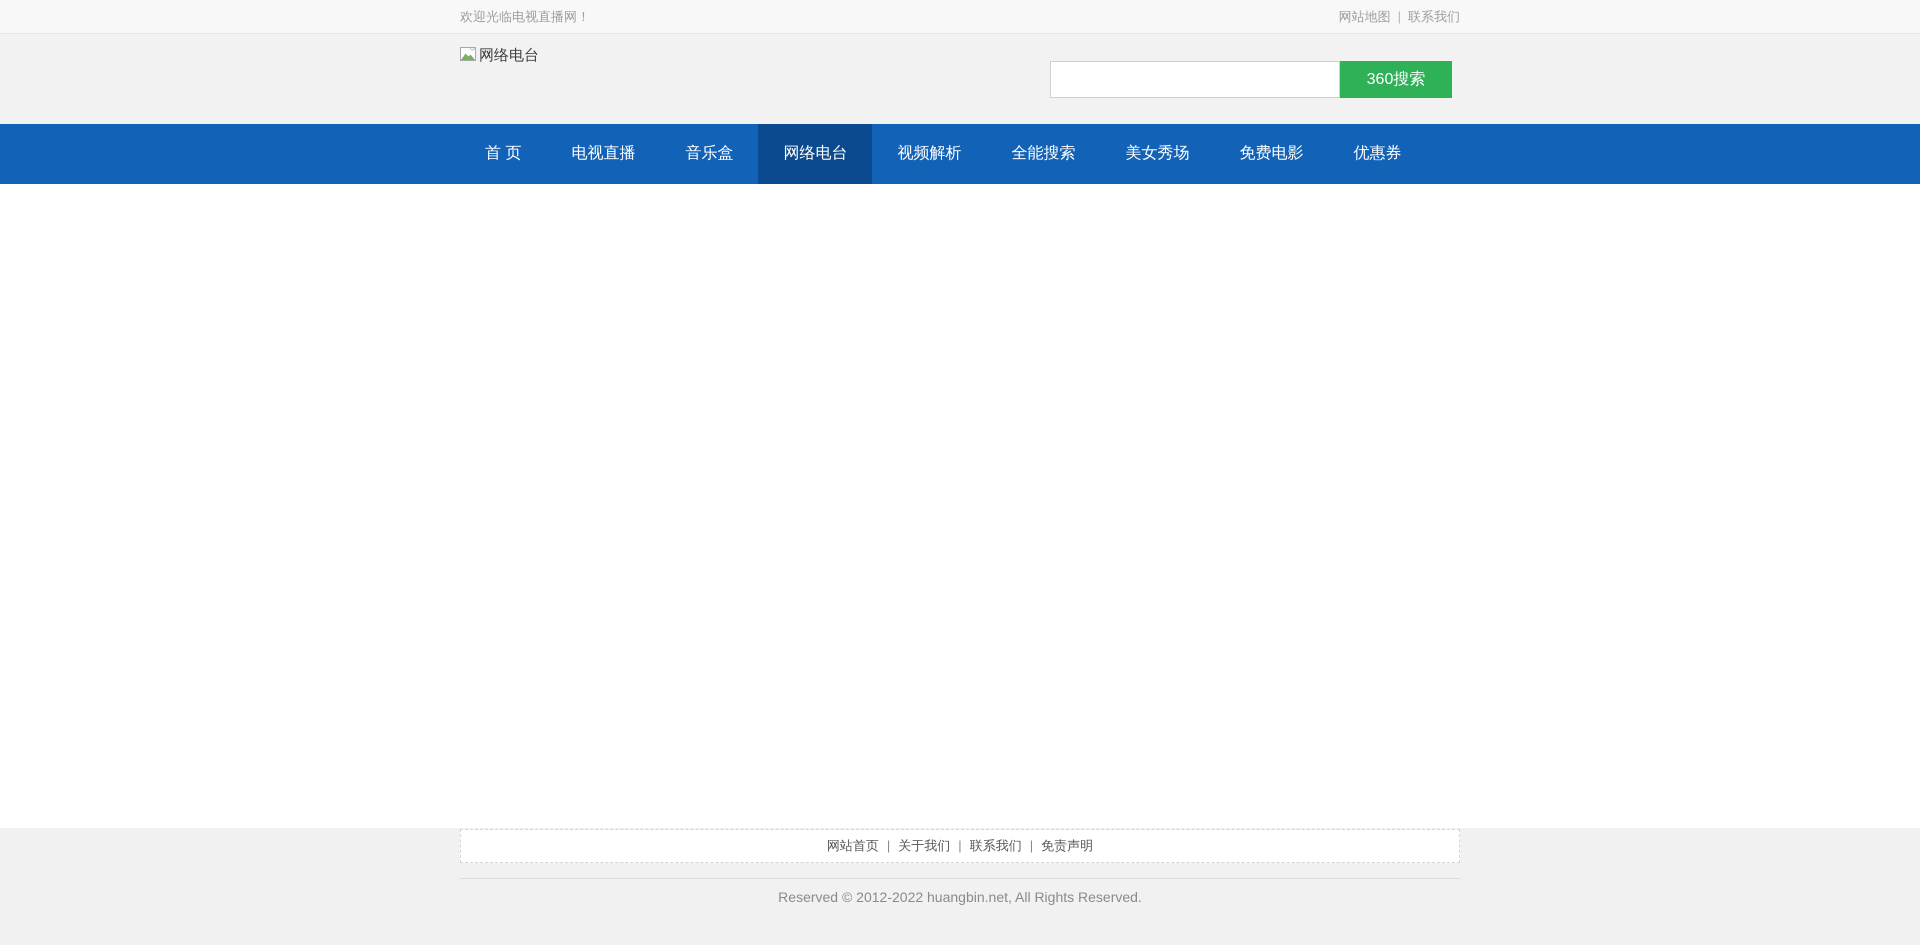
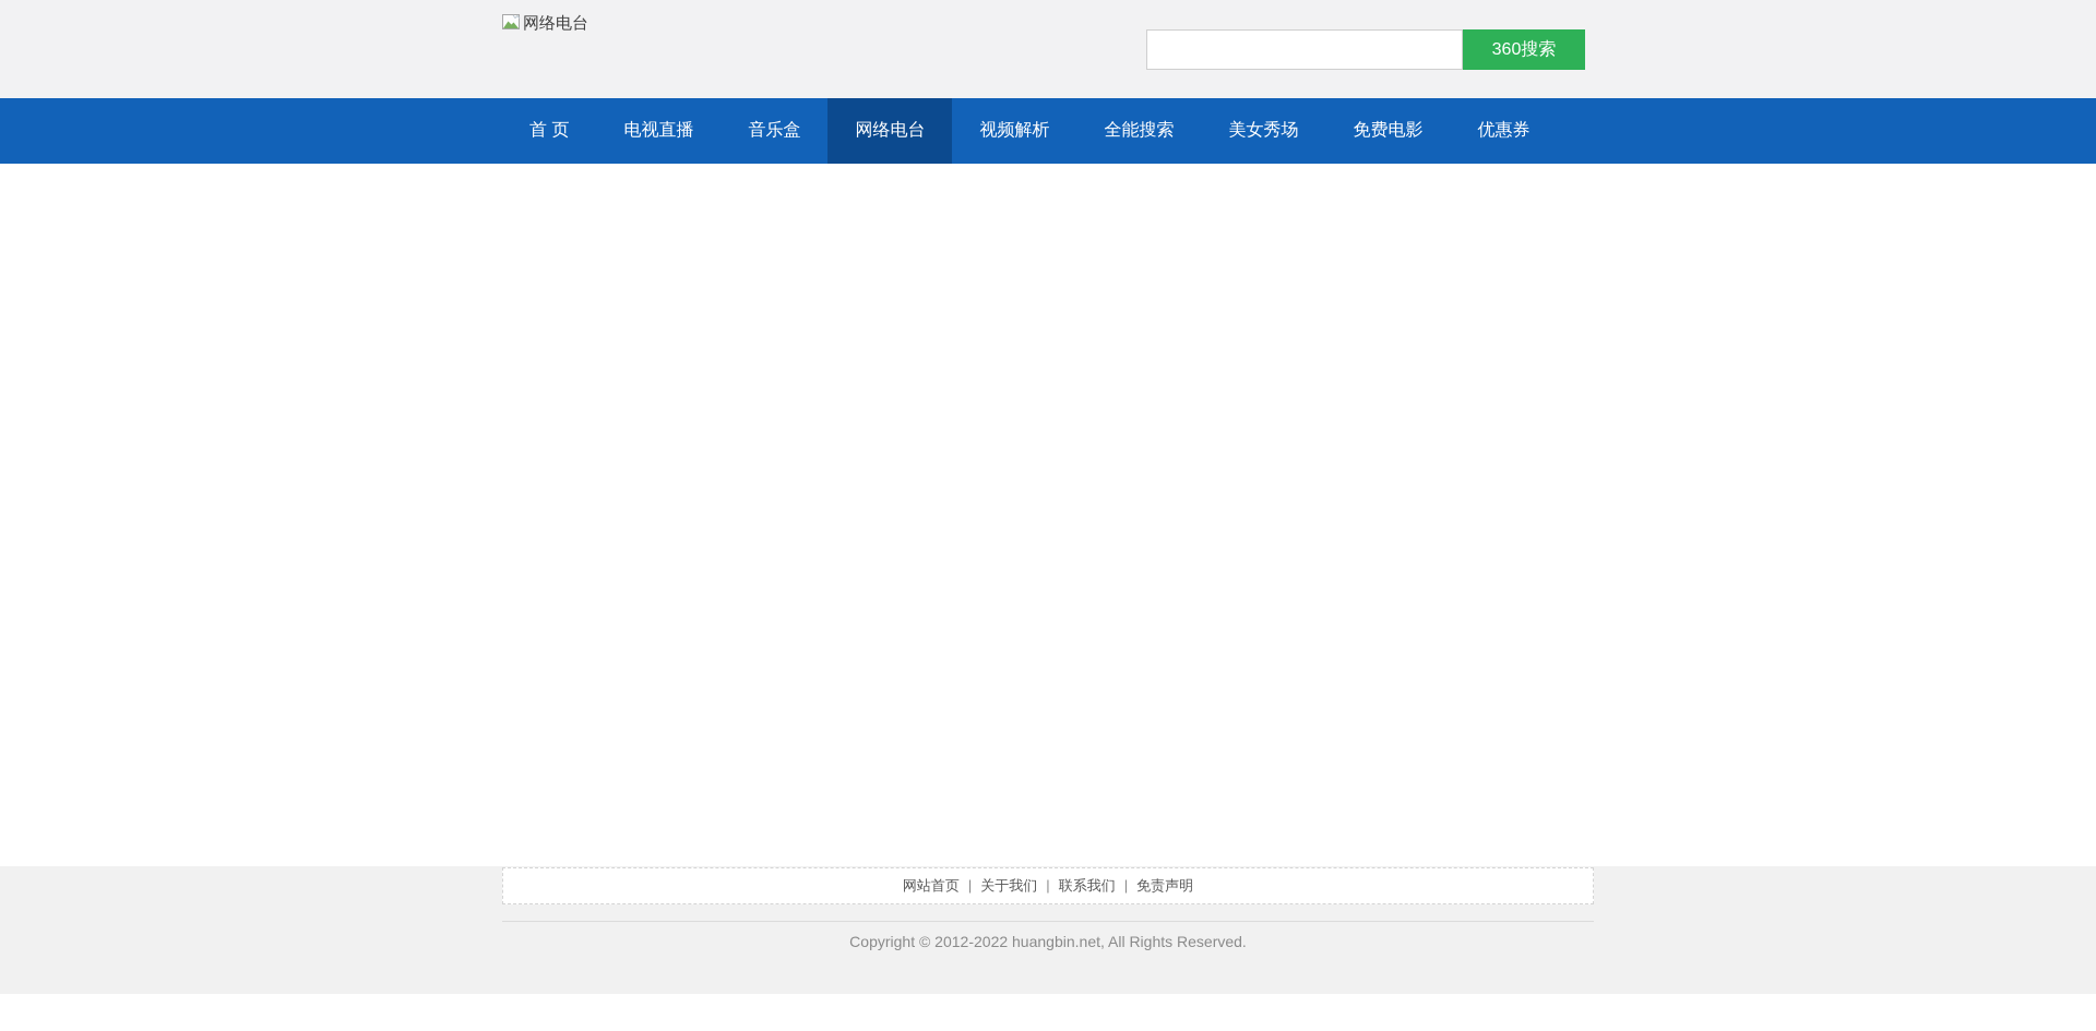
- 欢迎光临电视直播网！
- 网站地图 | 联系我们
  网络电台
  360搜索
  首 页
  电视直播
  音乐盒
  网络电台
  视频解析
  全能搜索
  美女秀场
  免费电影
  优惠券
  网站首页 | 关于我们 | 联系我们 | 免责声明
- Reserved © 2012-2022 huangbin.net, All Rights Reserved.
+ Copyright © 2012-2022 huangbin.net, All Rights Reserved.
